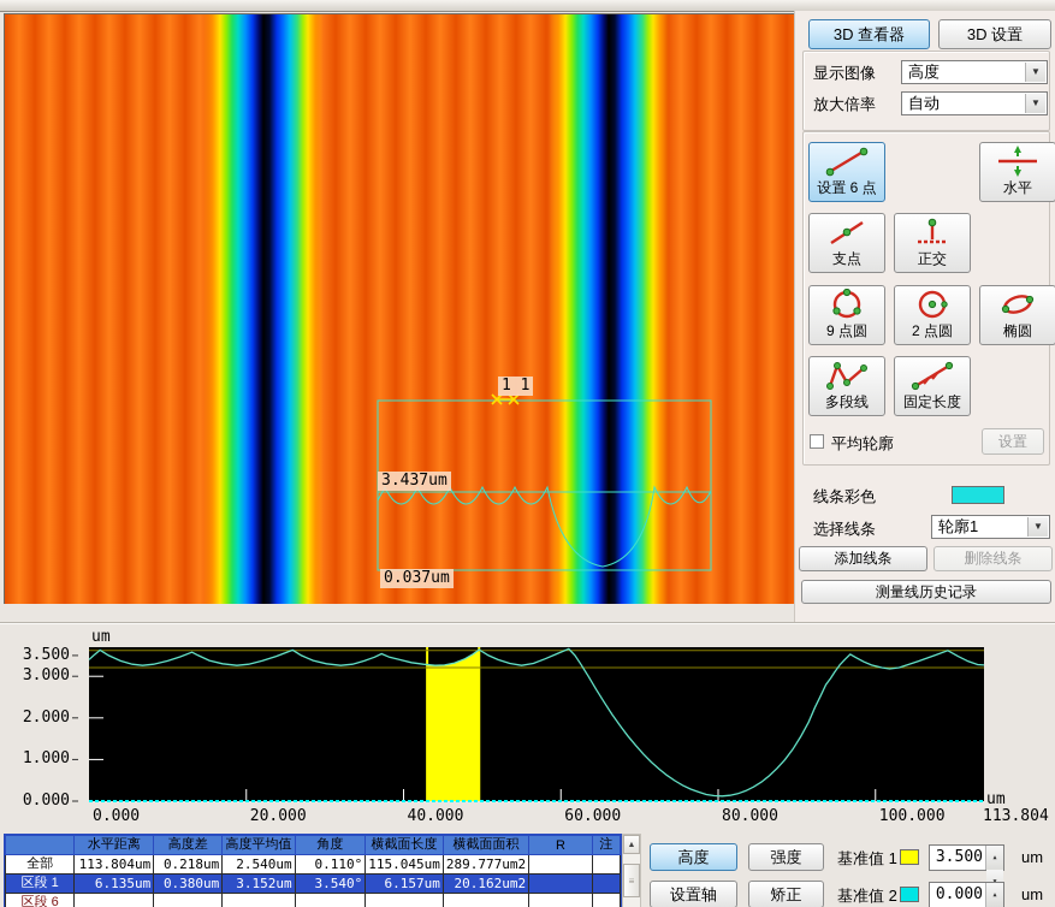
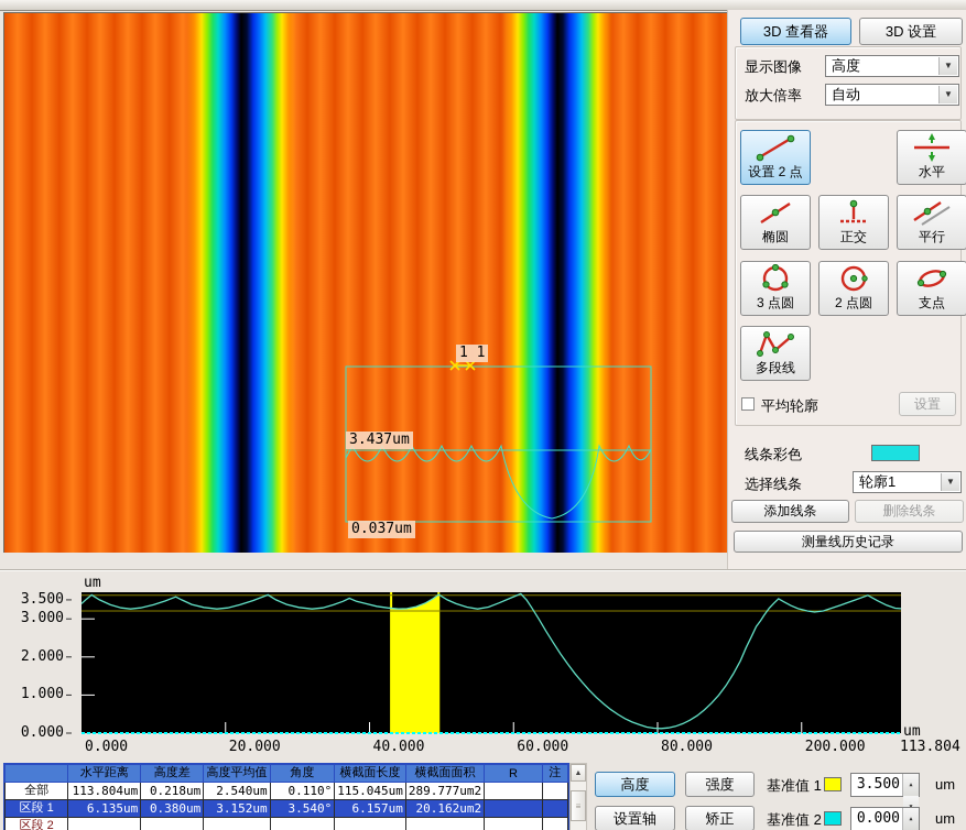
  1 1
  3.437um
  0.037um
  3D 查看器
  3D 设置
  显示图像
  高度
  ▼
  放大倍率
  自动
  ▼
- 设置 6 点
+ 设置 2 点
  水平
- 支点
+ 椭圆
  正交
+ 平行
- 9 点圆
+ 3 点圆
  2 点圆
- 椭圆
+ 支点
  多段线
- 固定长度
  平均轮廓
  设置
  线条彩色
  选择线条
  轮廓1
  ▼
  添加线条
  删除线条
  测量线历史记录
  3.500
  3.000
  2.000
  1.000
  0.000
  0.000
  20.000
  40.000
  60.000
  80.000
- 100.000
+ 200.000
  113.804
  um
  um
  	水平距离	高度差	高度平均值	角度	横截面长度	横截面面积	R	注
  全部	113.804um	0.218um	2.540um	0.110°	115.045um	289.777um2
  区段 1	6.135um	0.380um	3.152um	3.540°	6.157um	20.162um2
- 区段 6
+ 区段 2
  ≡
  高度
  强度
  设置轴
  矫正
  基准值 1
  3.500
  um
  基准值 2
  0.000
  um
